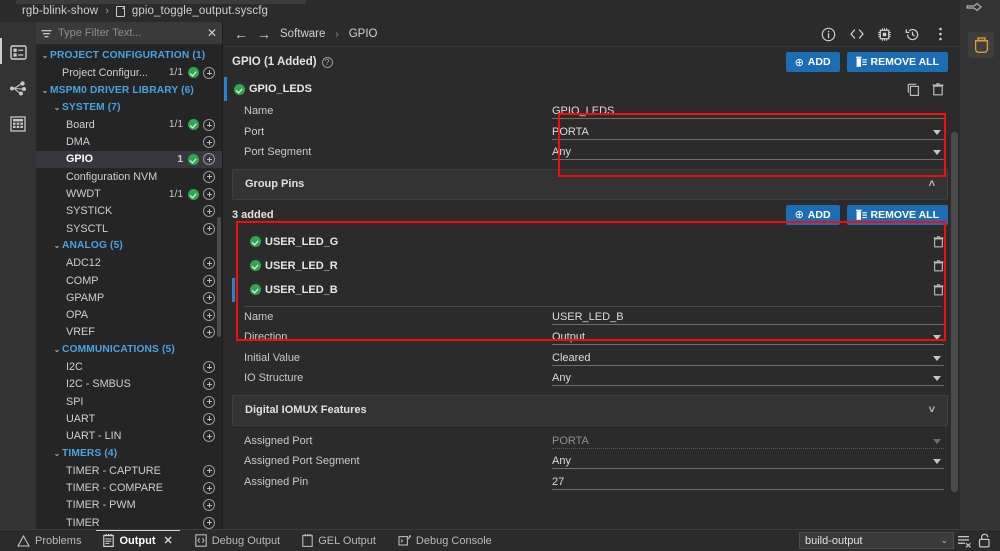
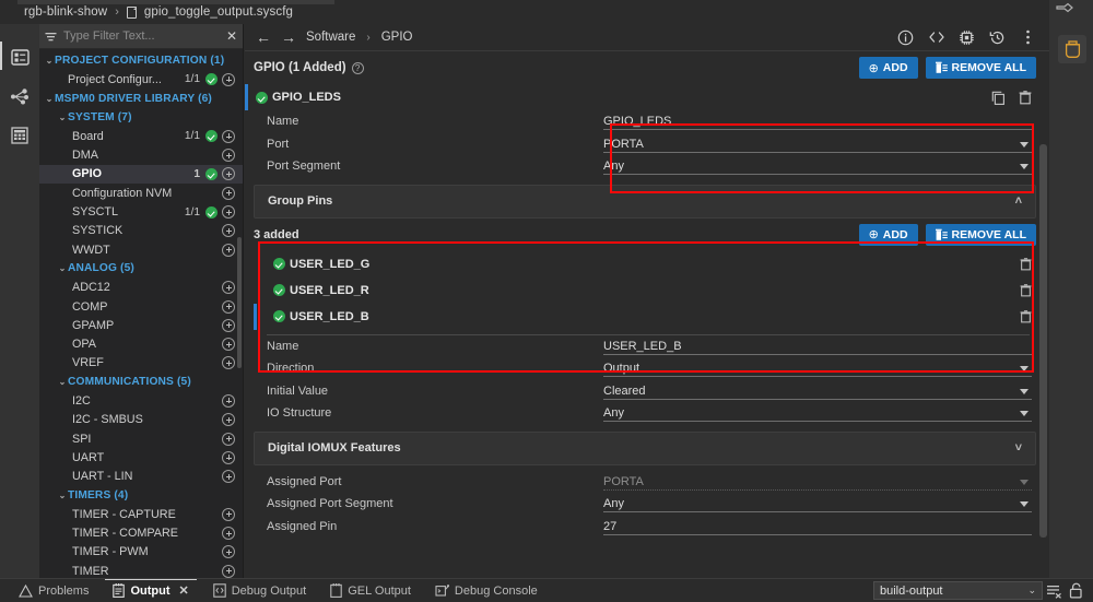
  rgb-blink-show
  ›
  gpio_toggle_output.syscfg
  Type Filter Text...
  ✕
  ⌄
  PROJECT CONFIGURATION (1)
  Project Configur...
  1/1
  ⌄
  MSPM0 DRIVER LIBRARY (6)
  ⌄
  SYSTEM (7)
  Board
  1/1
  DMA
  GPIO
  1
  Configuration NVM
- WWDT
+ SYSCTL
  1/1
  SYSTICK
- SYSCTL
+ WWDT
  ⌄
  ANALOG (5)
  ADC12
  COMP
  GPAMP
  OPA
  VREF
  ⌄
  COMMUNICATIONS (5)
  I2C
  I2C - SMBUS
  SPI
  UART
  UART - LIN
  ⌄
  TIMERS (4)
  TIMER - CAPTURE
  TIMER - COMPARE
  TIMER - PWM
  TIMER
  ←
  →
  Software
  ›
  GPIO
  GPIO (1 Added)
  ?
  ⊕
  ADD
  REMOVE ALL
  GPIO_LEDS
  Name
  GPIO_LEDS
  Port
  PORTA
  Port Segment
  Any
  Group Pins
  ˄
  3 added
  ⊕
  ADD
  REMOVE ALL
  USER_LED_G
  USER_LED_R
  USER_LED_B
  Name
  USER_LED_B
  Direction
  Output
  Initial Value
  Cleared
  IO Structure
  Any
  Digital IOMUX Features
  ˅
  Assigned Port
  PORTA
  Assigned Port Segment
  Any
  Assigned Pin
  27
  Problems
  Output
  ✕
  Debug Output
  GEL Output
  Debug Console
  build-output
  ⌄
